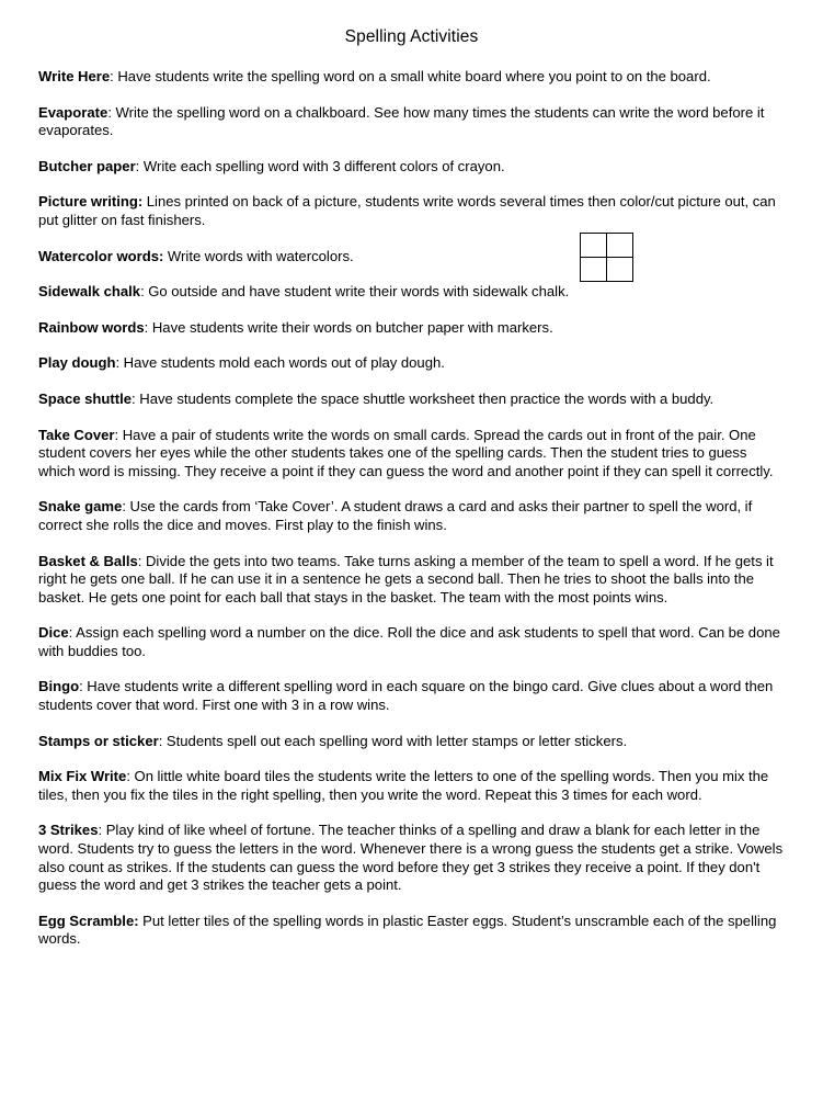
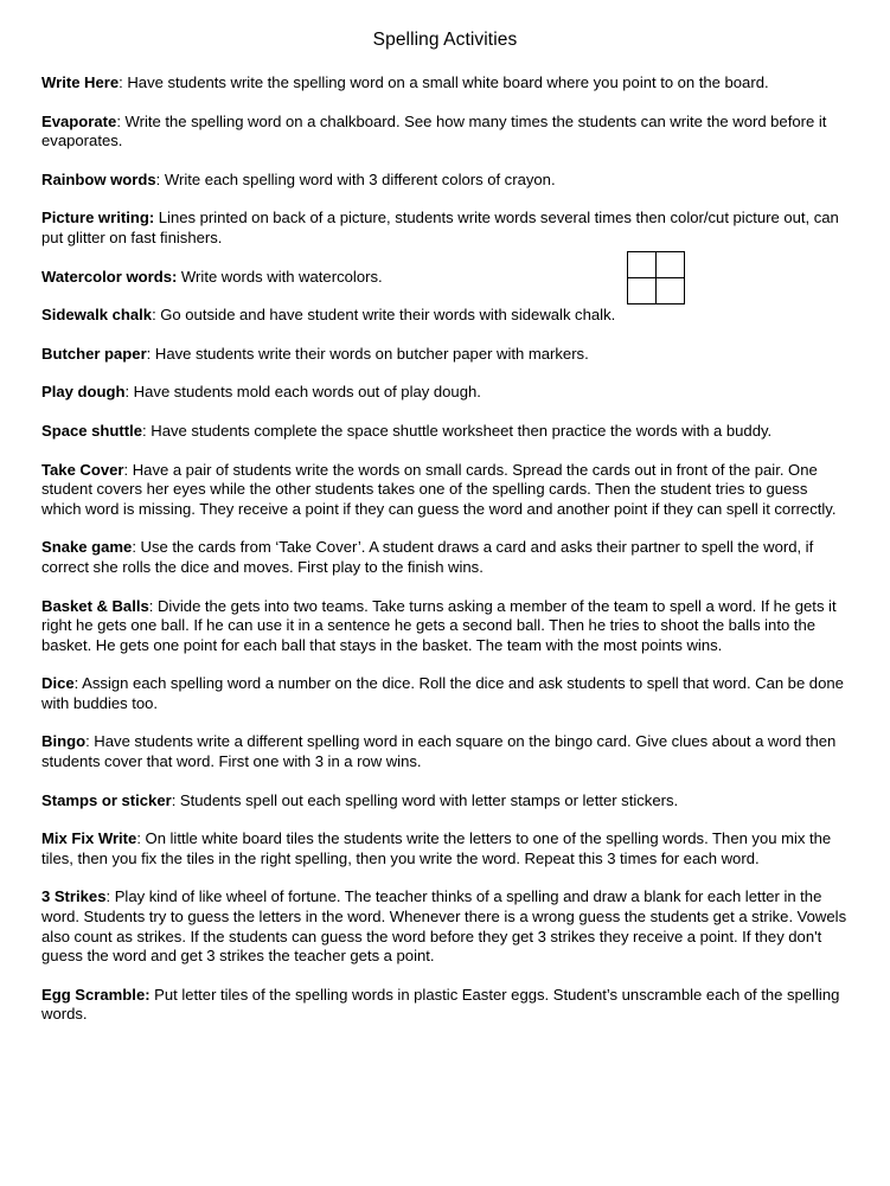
  Spelling Activities
  Write Here: Have students write the spelling word on a small white board where you point to on the board.
  Evaporate: Write the spelling word on a chalkboard. See how many times the students can write the word before it evaporates.
- Butcher paper: Write each spelling word with 3 different colors of crayon.
+ Rainbow words: Write each spelling word with 3 different colors of crayon.
  Picture writing: Lines printed on back of a picture, students write words several times then color/cut picture out, can put glitter on fast finishers.
  Watercolor words: Write words with watercolors.
  Sidewalk chalk: Go outside and have student write their words with sidewalk chalk.
- Rainbow words: Have students write their words on butcher paper with markers.
+ Butcher paper: Have students write their words on butcher paper with markers.
  Play dough: Have students mold each words out of play dough.
  Space shuttle: Have students complete the space shuttle worksheet then practice the words with a buddy.
  Take Cover: Have a pair of students write the words on small cards. Spread the cards out in front of the pair. One student covers her eyes while the other students takes one of the spelling cards. Then the student tries to guess which word is missing. They receive a point if they can guess the word and another point if they can spell it correctly.
  Snake game: Use the cards from ‘Take Cover’. A student draws a card and asks their partner to spell the word, if correct she rolls the dice and moves. First play to the finish wins.
  Basket & Balls: Divide the gets into two teams. Take turns asking a member of the team to spell a word. If he gets it right he gets one ball. If he can use it in a sentence he gets a second ball. Then he tries to shoot the balls into the basket. He gets one point for each ball that stays in the basket. The team with the most points wins.
  Dice: Assign each spelling word a number on the dice. Roll the dice and ask students to spell that word. Can be done with buddies too.
  Bingo: Have students write a different spelling word in each square on the bingo card. Give clues about a word then students cover that word. First one with 3 in a row wins.
  Stamps or sticker: Students spell out each spelling word with letter stamps or letter stickers.
  Mix Fix Write: On little white board tiles the students write the letters to one of the spelling words. Then you mix the tiles, then you fix the tiles in the right spelling, then you write the word. Repeat this 3 times for each word.
  3 Strikes: Play kind of like wheel of fortune. The teacher thinks of a spelling and draw a blank for each letter in the word. Students try to guess the letters in the word. Whenever there is a wrong guess the students get a strike. Vowels also count as strikes. If the students can guess the word before they get 3 strikes they receive a point. If they don't guess the word and get 3 strikes the teacher gets a point.
  Egg Scramble: Put letter tiles of the spelling words in plastic Easter eggs. Student’s unscramble each of the spelling words.
